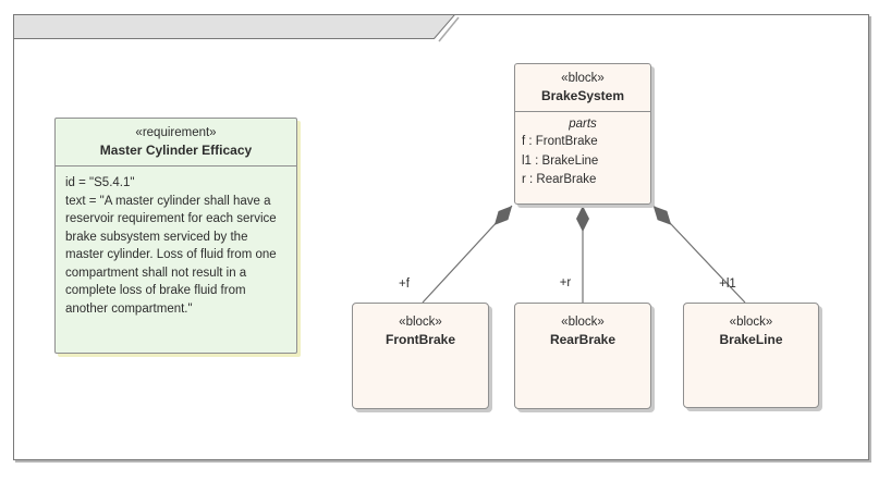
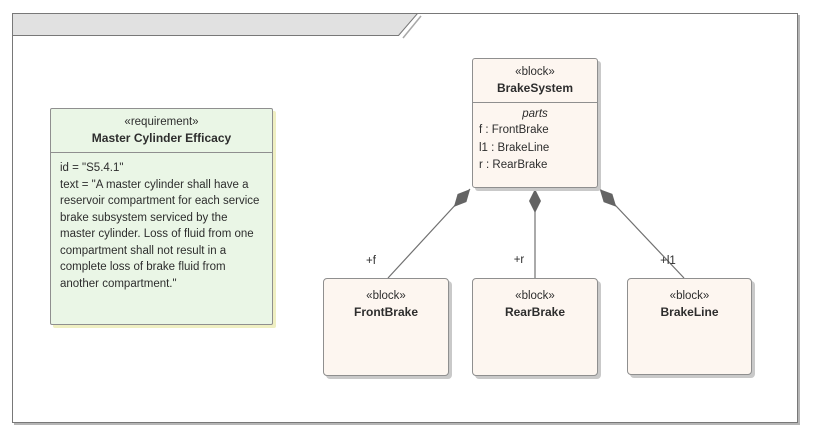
  «requirement»
  Master Cylinder Efficacy
  id = "S5.4.1"
- text = "A master cylinder shall have a reservoir requirement for each service brake subsystem serviced by the master cylinder. Loss of fluid from one compartment shall not result in a complete loss of brake fluid from another compartment."
+ text = "A master cylinder shall have a reservoir compartment for each service brake subsystem serviced by the master cylinder. Loss of fluid from one compartment shall not result in a complete loss of brake fluid from another compartment."
  «block»
  BrakeSystem
  parts
  f : FrontBrake
  l1 : BrakeLine
  r : RearBrake
  «block»
  FrontBrake
  «block»
  RearBrake
  «block»
  BrakeLine
  +f
  +r
  +l1
